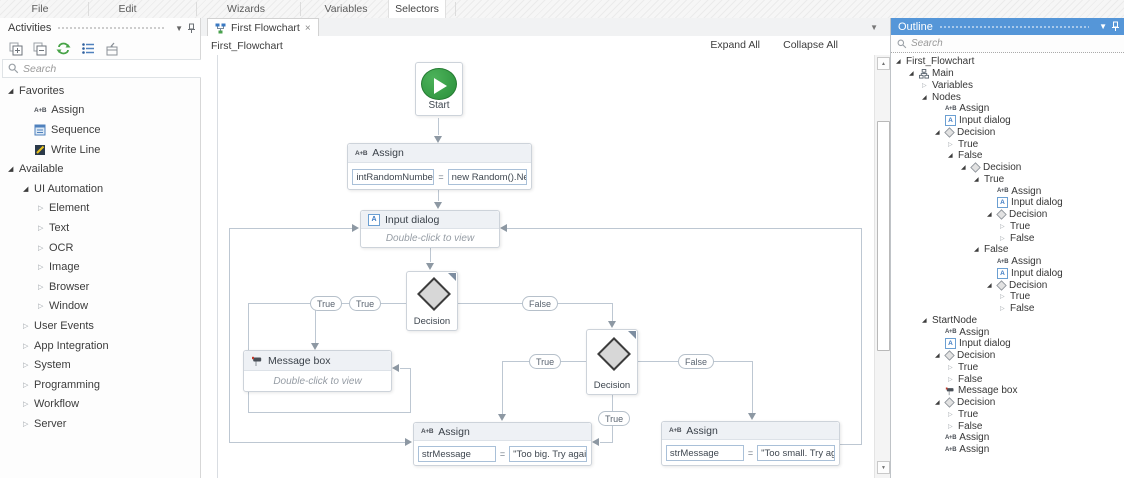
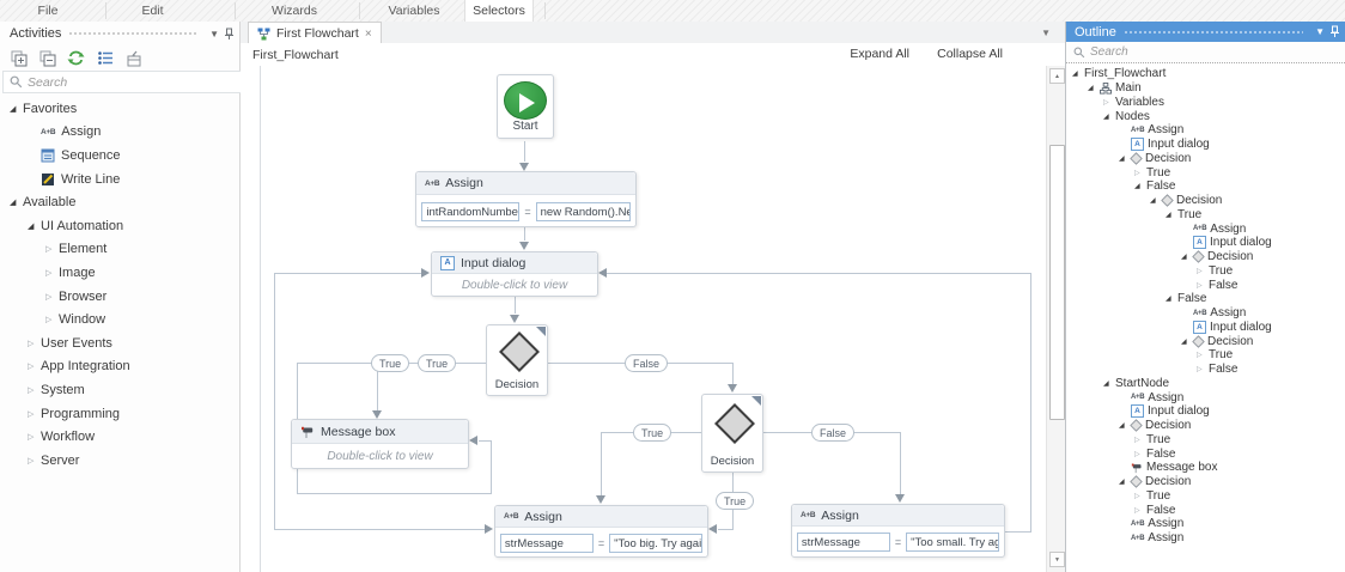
  File
  Edit
  Wizards
  Variables
  Selectors
  Activities
  ▼
  Search
  Favorites
  Assign
  Sequence
  Write Line
  Available
  UI Automation
  Element
- Text
- OCR
  Image
  Browser
  Window
  User Events
  App Integration
  System
  Programming
  Workflow
  Server
  First Flowchart
  ×
  ▼
  First_Flowchart
  Expand All
  Collapse All
  True
  True
  False
  True
  False
  True
  Start
  Assign
  intRandomNumbe
  =
  new Random().Ne
  Input dialog
  Double-click to view
  Decision
  Message box
  Double-click to view
  Decision
  Assign
  strMessage
  =
  "Too big. Try agai
  Assign
  strMessage
  =
  "Too small. Try ag
  Outline
  ▼
  Search
  First_Flowchart
  Main
  Variables
  Nodes
  Assign
  Input dialog
  Decision
  True
  False
  Decision
  True
  Assign
  Input dialog
  Decision
  True
  False
  False
  Assign
  Input dialog
  Decision
  True
  False
  StartNode
  Assign
  Input dialog
  Decision
  True
  False
  Message box
  Decision
  True
  False
  Assign
  Assign
